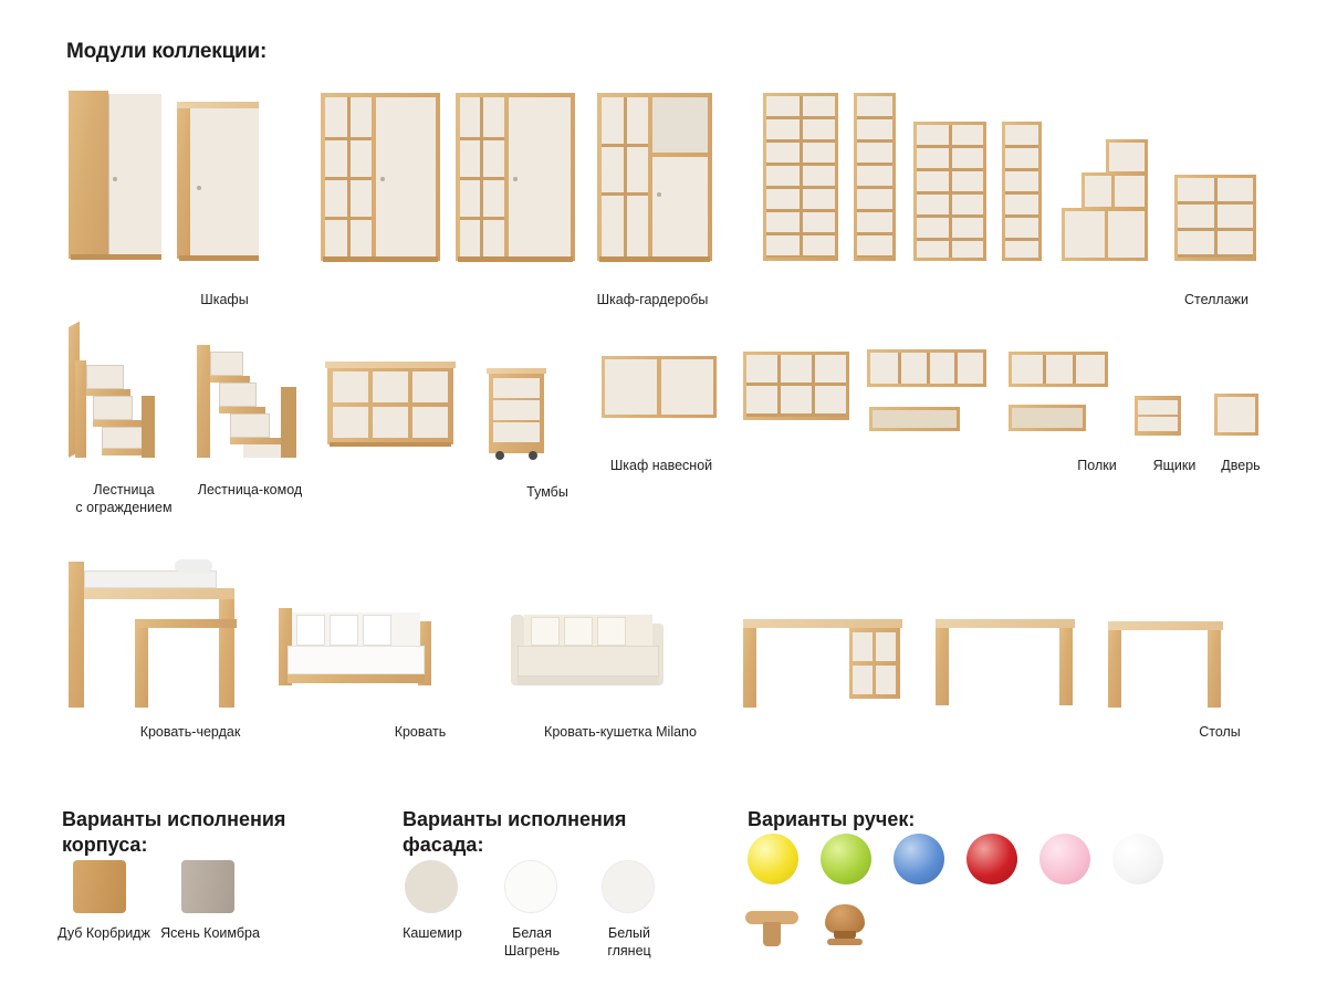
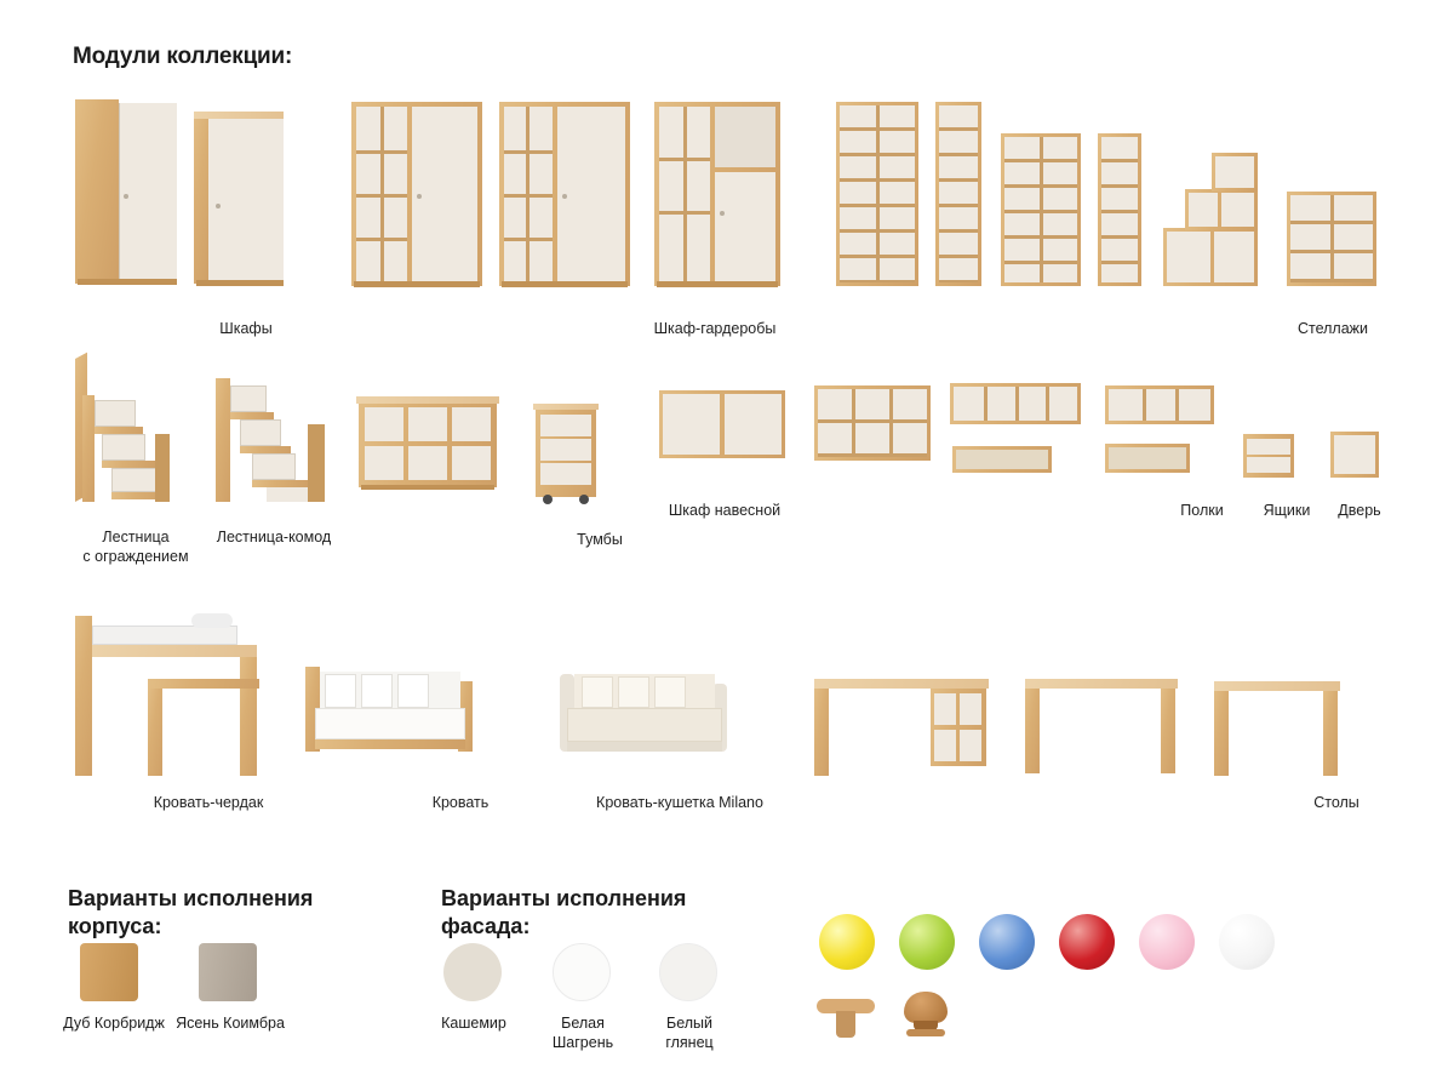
  Модули коллекции:
  Шкафы
  Шкаф-гардеробы
  Стеллажи
  Лестница
  с ограждением
  Лестница-комод
  Тумбы
  Шкаф навесной
  Полки
  Ящики
  Дверь
  Кровать-чердак
  Кровать
  Кровать-кушетка Milano
  Столы
  Варианты исполнения
  корпуса:
  Дуб Корбридж
  Ясень Коимбра
  Варианты исполнения
  фасада:
  Кашемир
  Белая
  Шагрень
  Белый
  глянец
- Варианты ручек:
